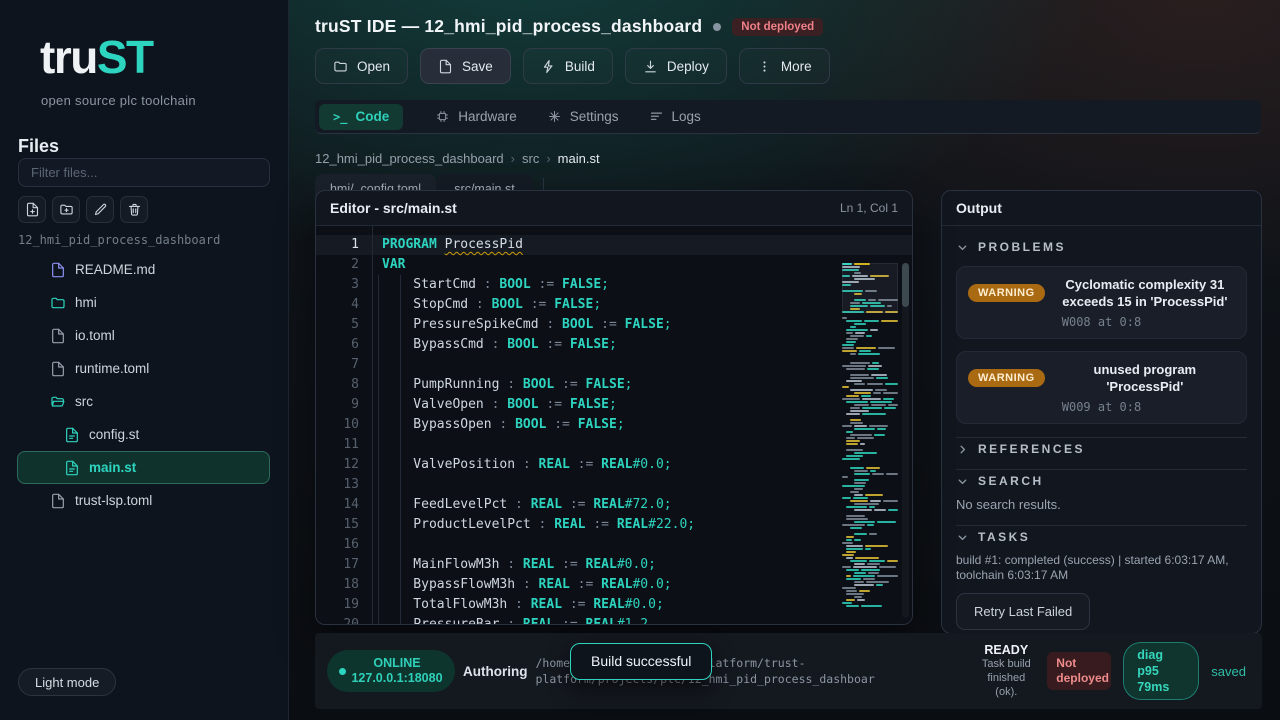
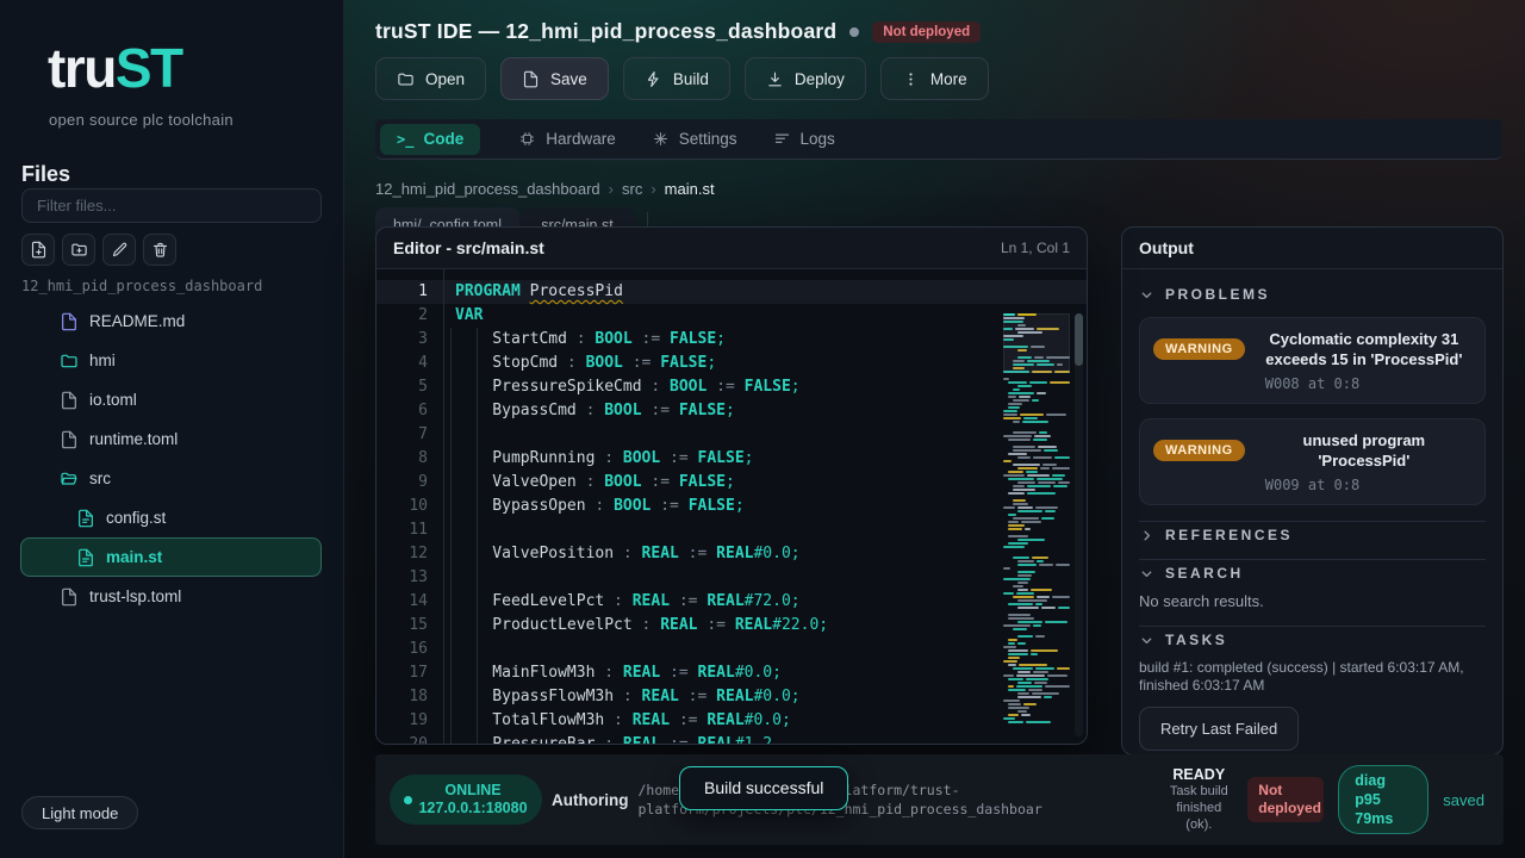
  truST
  open source plc toolchain
  Files
  Filter files...
  12_hmi_pid_process_dashboard
  README.md
  hmi
  io.toml
  runtime.toml
  src
  config.st
  main.st
  trust-lsp.toml
  Light mode
  truST IDE — 12_hmi_pid_process_dashboard
  Not deployed
  Open
  Save
  Build
  Deploy
  More
  >_
  Code
  Hardware
  Settings
  Logs
  12_hmi_pid_process_dashboard
  ›
  src
  ›
  main.st
  hmi/_config.toml
  src/main.st
  Editor - src/main.st
  Ln 1, Col 1
  1
  2
  3
  4
  5
  6
  7
  8
  9
  10
  11
  12
  13
  14
  15
  16
  17
  18
  19
  PROGRAM ProcessPid
  VAR
  StartCmd : BOOL := FALSE;
  StopCmd : BOOL := FALSE;
  PressureSpikeCmd : BOOL := FALSE;
  BypassCmd : BOOL := FALSE;
  PumpRunning : BOOL := FALSE;
  ValveOpen : BOOL := FALSE;
  BypassOpen : BOOL := FALSE;
  ValvePosition : REAL := REAL#0.0;
  FeedLevelPct : REAL := REAL#72.0;
  ProductLevelPct : REAL := REAL#22.0;
  MainFlowM3h : REAL := REAL#0.0;
  BypassFlowM3h : REAL := REAL#0.0;
  TotalFlowM3h : REAL := REAL#0.0;
  Output
  PROBLEMS
  WARNING
  Cyclomatic complexity 31 exceeds 15 in 'ProcessPid'
  W008 at 0:8
  WARNING
  unused program 'ProcessPid'
  W009 at 0:8
  REFERENCES
  SEARCH
  No search results.
  TASKS
- build #1: completed (success) | started 6:03:17 AM, toolchain 6:03:17 AM
+ build #1: completed (success) | started 6:03:17 AM, finished 6:03:17 AM
  Retry Last Failed
  ONLINE
  127.0.0.1:18080
  Authoring
  READY
  Task build finished (ok).
  Not deployed
  diag p95 79ms
  saved
  Build successful
